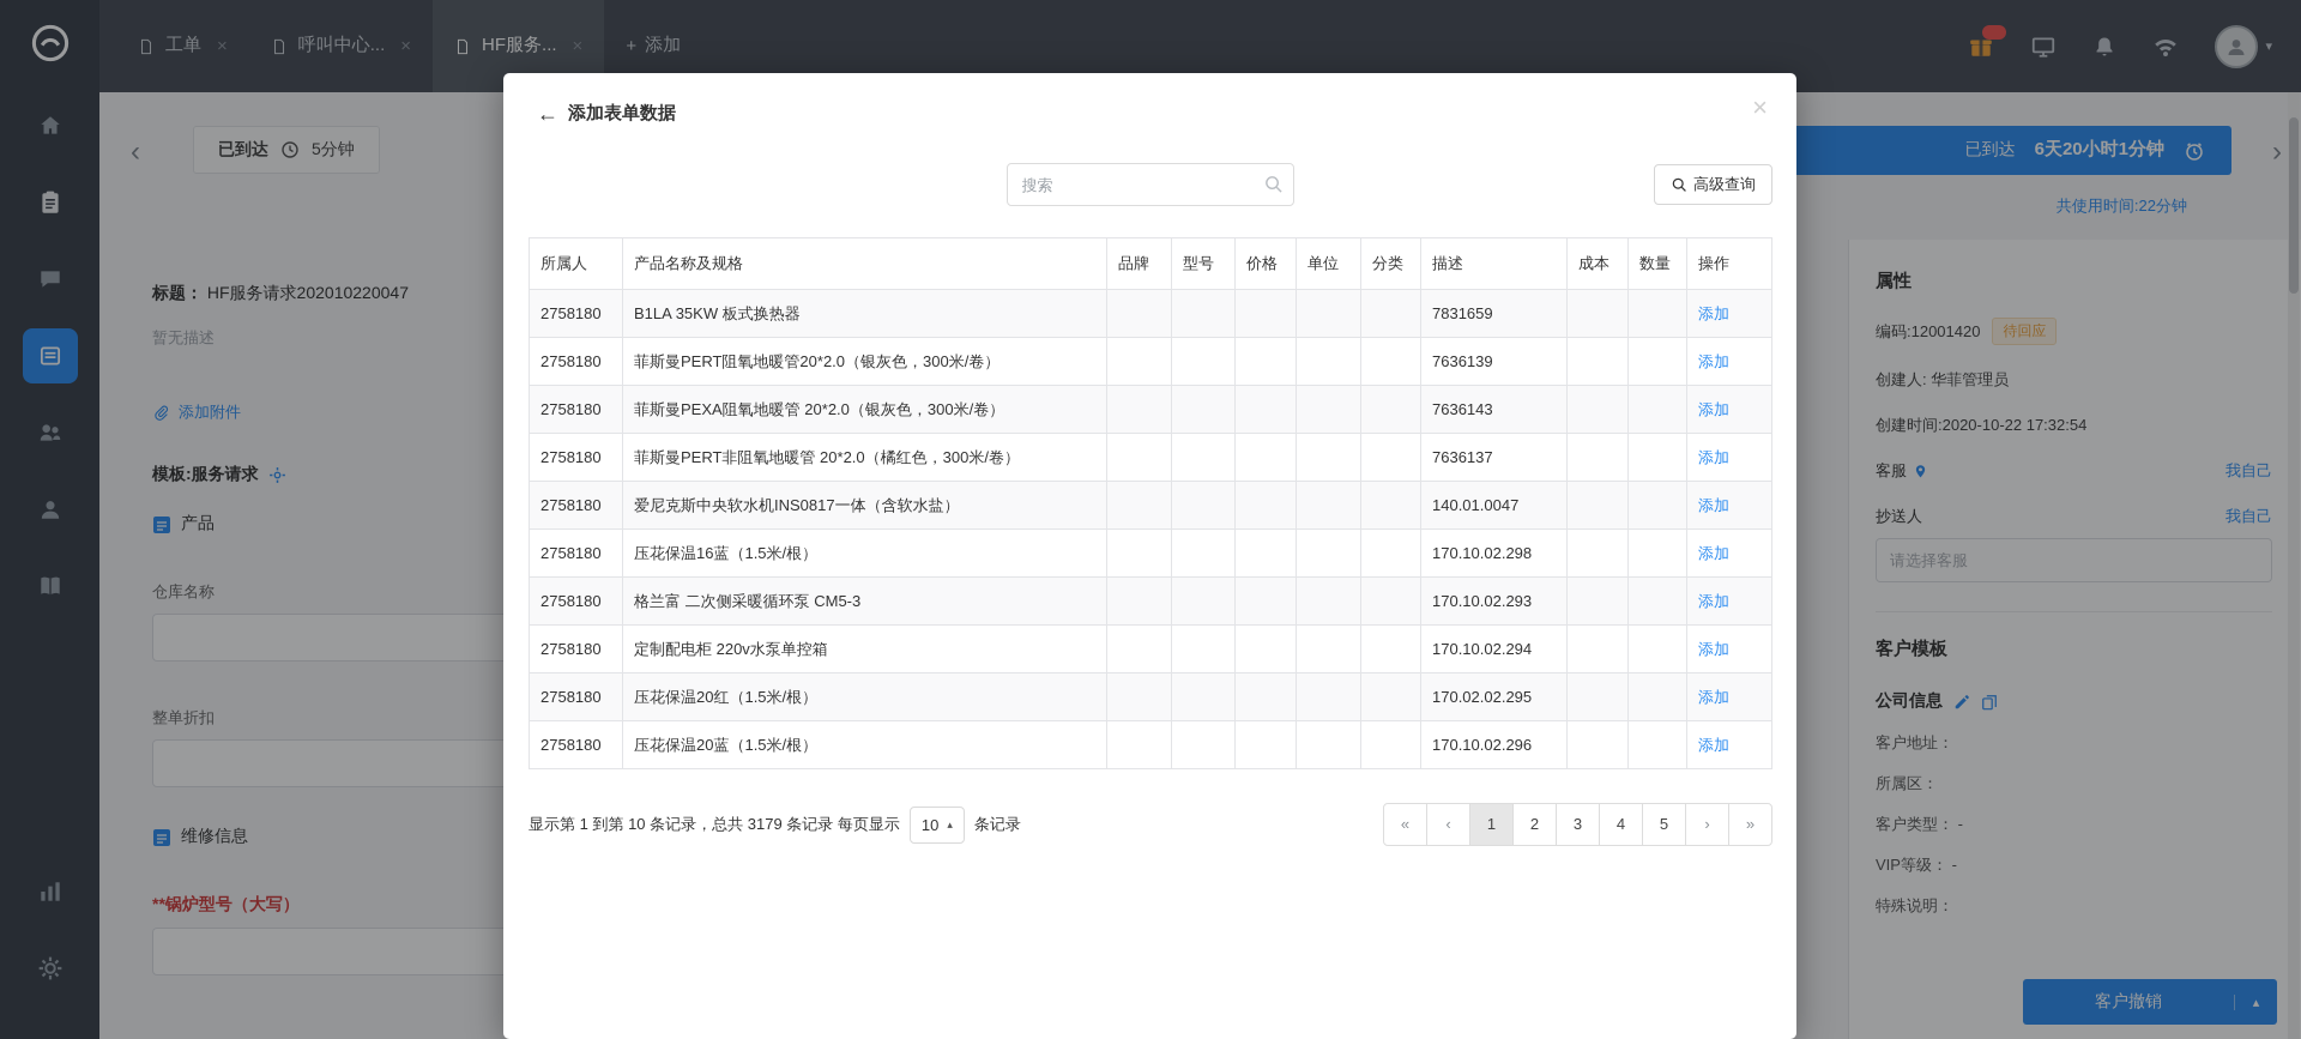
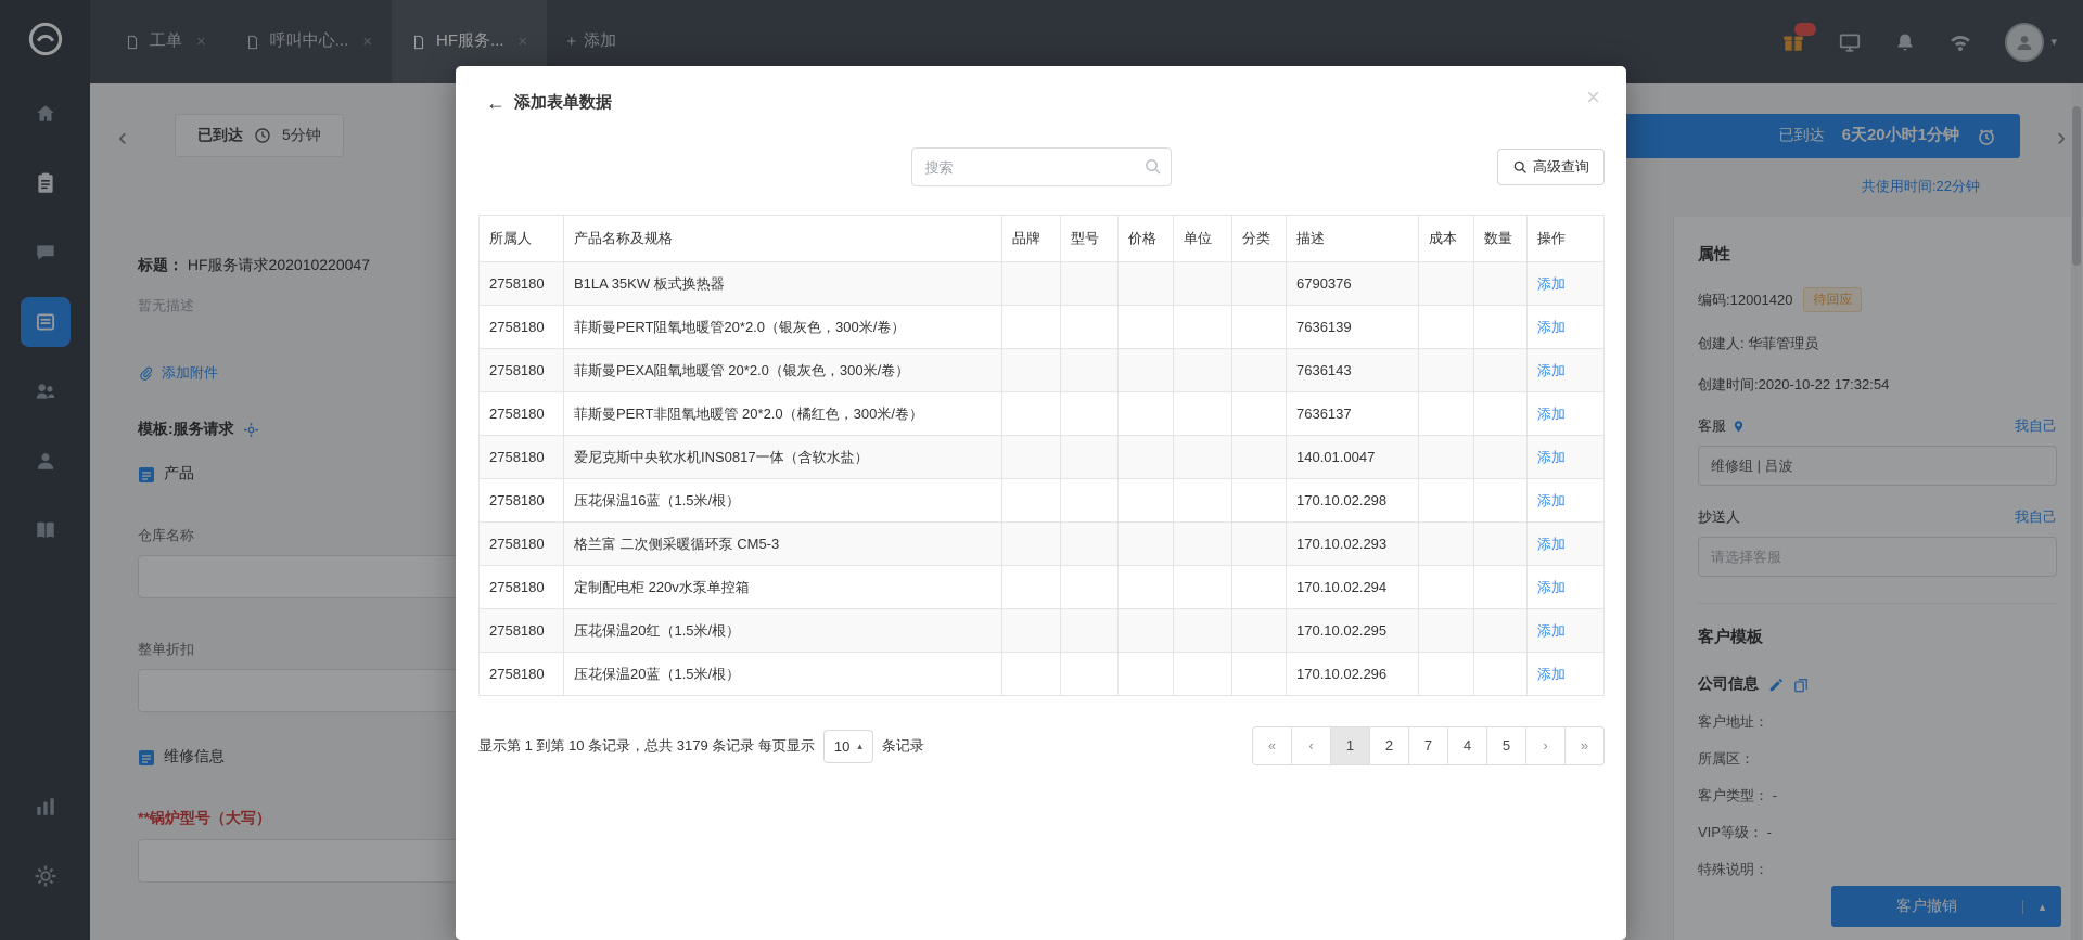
  工单
  ×
  呼叫中心...
  ×
  HF服务...
  ×
  +
  添加
  ▾
  ‹
  已到达
  5分钟
  已到达
  6天20小时1分钟
  ›
  共使用时间:22分钟
  标题： HF服务请求202010220047
  暂无描述
  添加附件
  模板:服务请求
  产品
  仓库名称
  整单折扣
  维修信息
  **锅炉型号（大写）
  属性
  编码:12001420
  待回应
  创建人: 华菲管理员
  创建时间:2020-10-22 17:32:54
  客服
  我自己
+ 维修组 | 吕波
  抄送人
  我自己
  请选择客服
  客户模板
  公司信息
  客户地址：
  所属区：
  客户类型： -
  VIP等级： -
  特殊说明：
  客户撤销
  ▴
  ←
  添加表单数据
  ×
  搜索
  高级查询
  所属人	产品名称及规格	品牌	型号	价格	单位	分类	描述	成本	数量	操作
- 2758180	B1LA 35KW 板式换热器						7831659			添加
+ 2758180	B1LA 35KW 板式换热器						6790376			添加
  2758180	菲斯曼PERT阻氧地暖管20*2.0（银灰色，300米/卷）						7636139			添加
  2758180	菲斯曼PEXA阻氧地暖管 20*2.0（银灰色，300米/卷）						7636143			添加
  2758180	菲斯曼PERT非阻氧地暖管 20*2.0（橘红色，300米/卷）						7636137			添加
  2758180	爱尼克斯中央软水机INS0817一体（含软水盐）						140.01.0047			添加
  2758180	压花保温16蓝（1.5米/根）						170.10.02.298			添加
  2758180	格兰富 二次侧采暖循环泵 CM5-3						170.10.02.293			添加
  2758180	定制配电柜 220v水泵单控箱						170.10.02.294			添加
- 2758180	压花保温20红（1.5米/根）						170.02.02.295			添加
+ 2758180	压花保温20红（1.5米/根）						170.10.02.295			添加
  2758180	压花保温20蓝（1.5米/根）						170.10.02.296			添加
  显示第 1 到第 10 条记录，总共 3179 条记录 每页显示
  10
  ▴
  条记录
  «
  ‹
  1
  2
- 3
+ 7
  4
  5
  ›
  »
